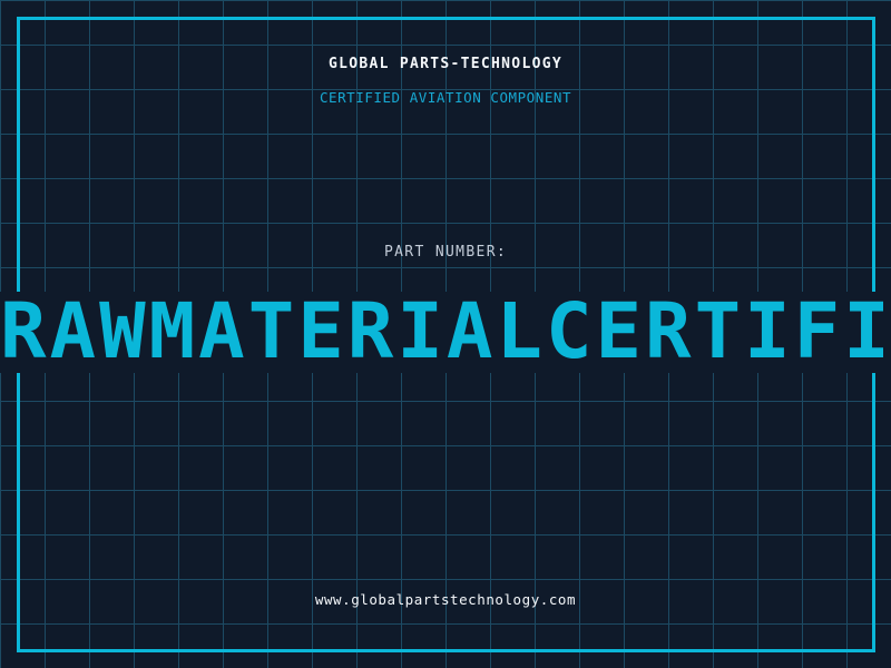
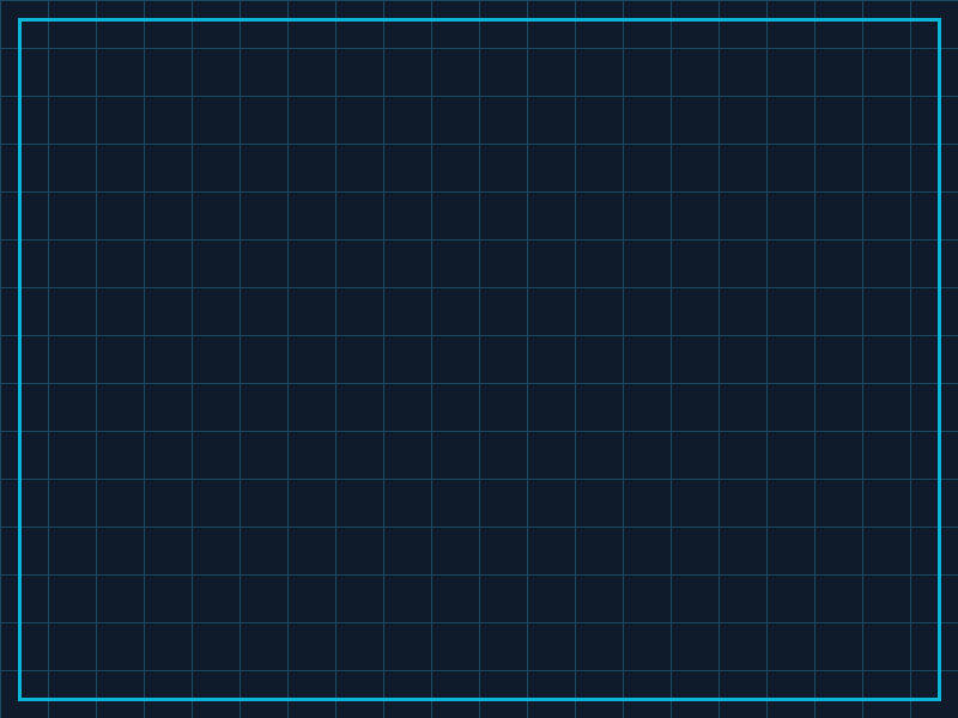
- GLOBAL PARTS-TECHNOLOGY
- CERTIFIED AVIATION COMPONENT
- PART NUMBER:
- RAWMATERIALCERTIFI
- www.globalpartstechnology.com
